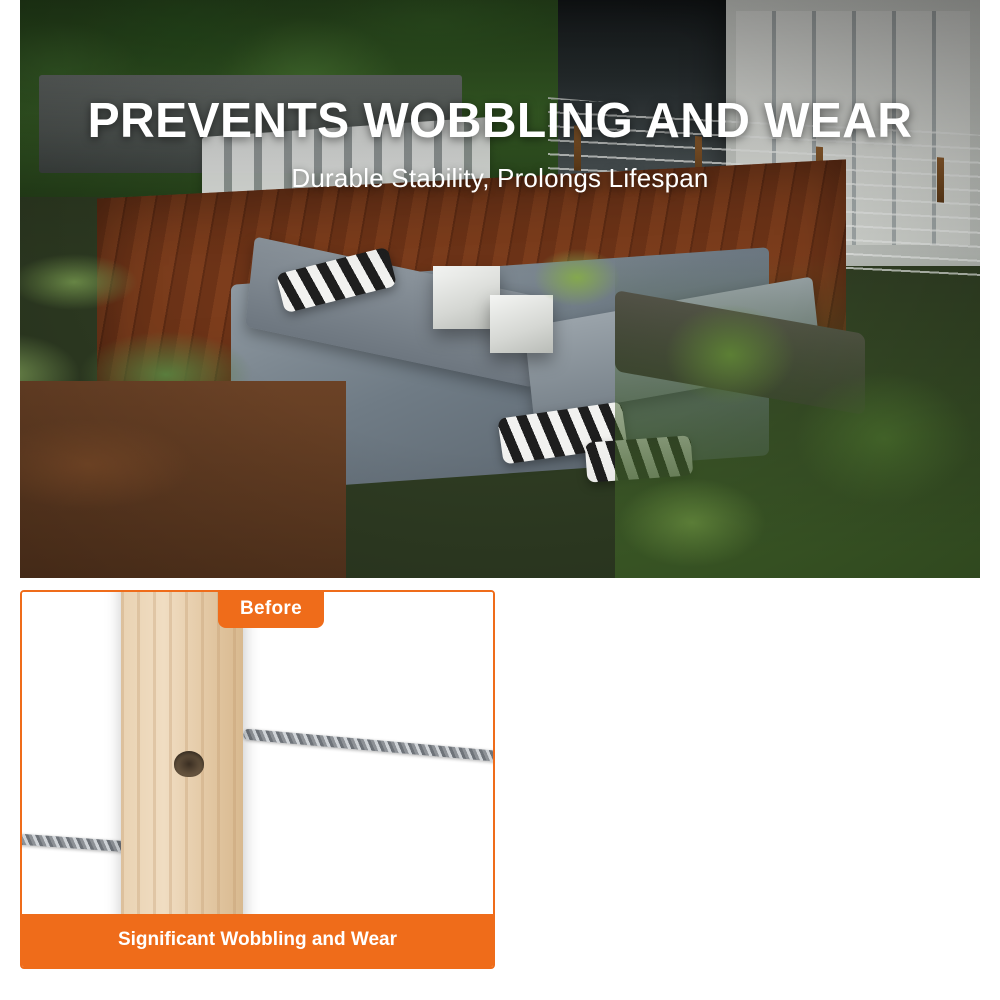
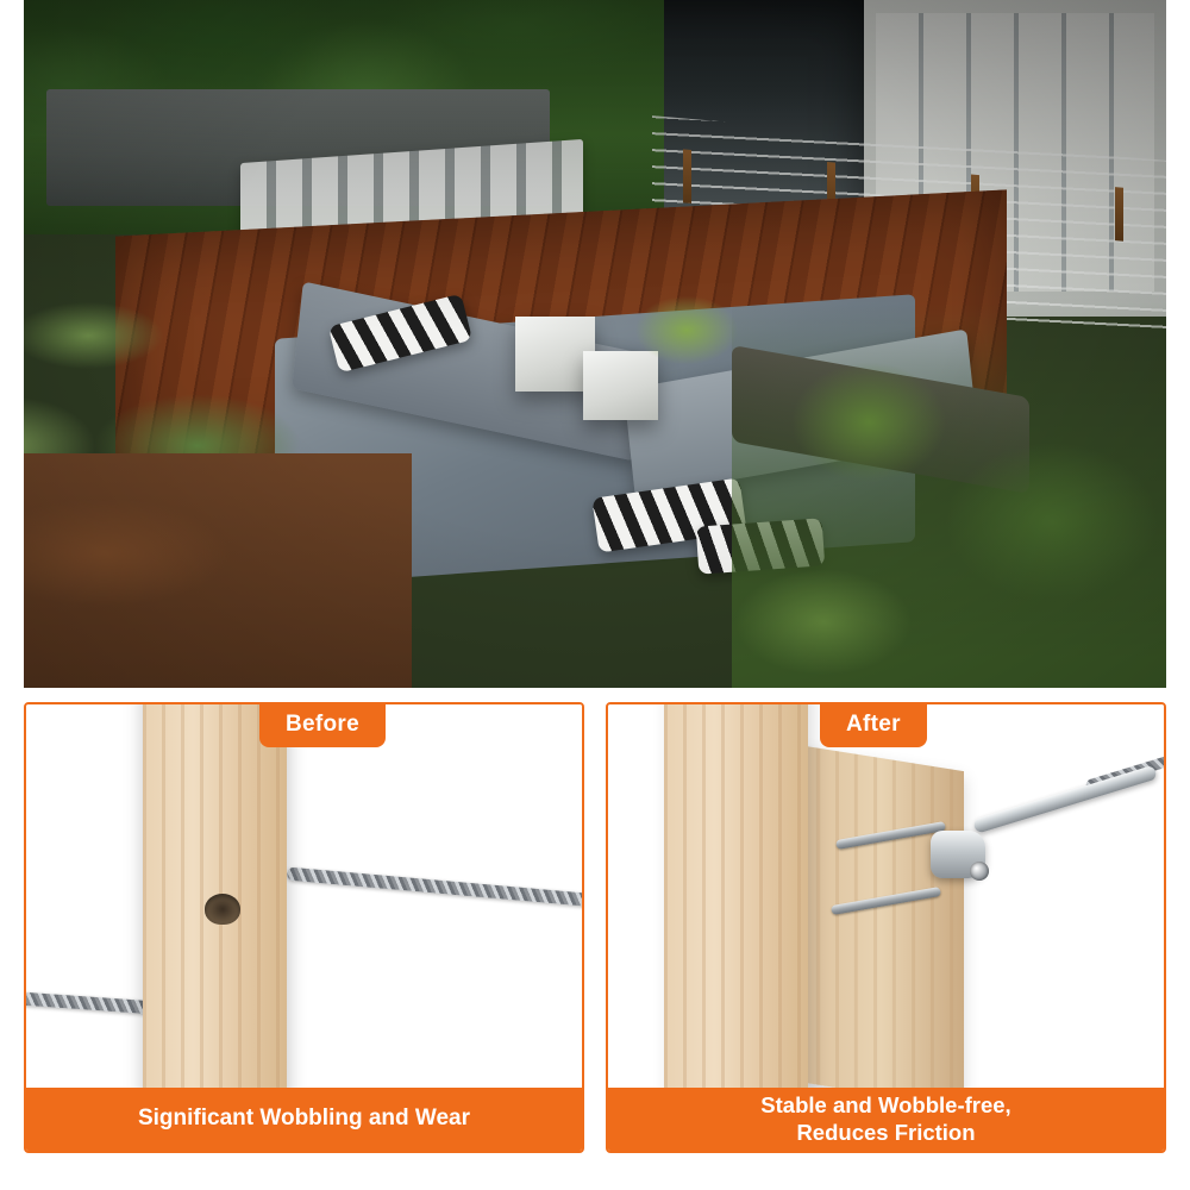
- PREVENTS WOBBLING AND WEAR
- Durable Stability, Prolongs Lifespan
  Before
  Significant Wobbling and Wear
+ After
+ Stable and Wobble-free,
+ Reduces Friction
